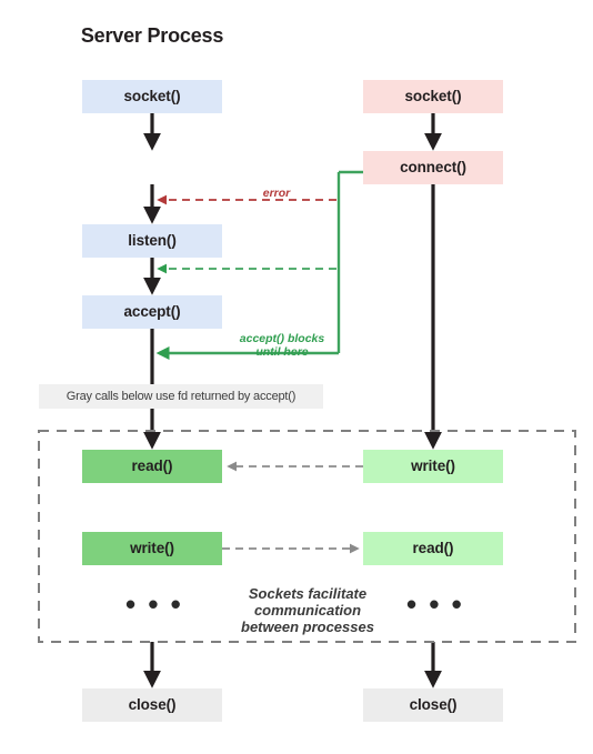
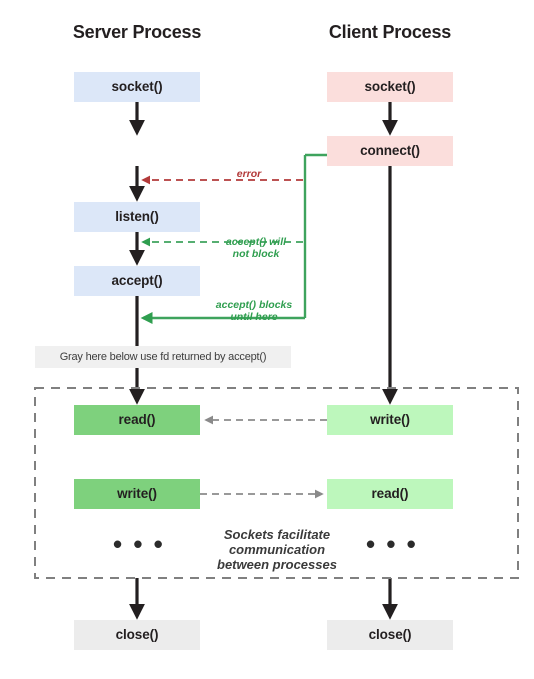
  Server Process
+ Client Process
  socket()
  listen()
  accept()
  read()
  write()
  close()
  socket()
  connect()
  write()
  read()
  close()
- Gray calls below use fd returned by accept()
+ Gray here below use fd returned by accept()
  error
+ accept() will
+ not block
  accept() blocks
  until here
  Sockets facilitate
  communication
  between processes
  • • •
  • • •
